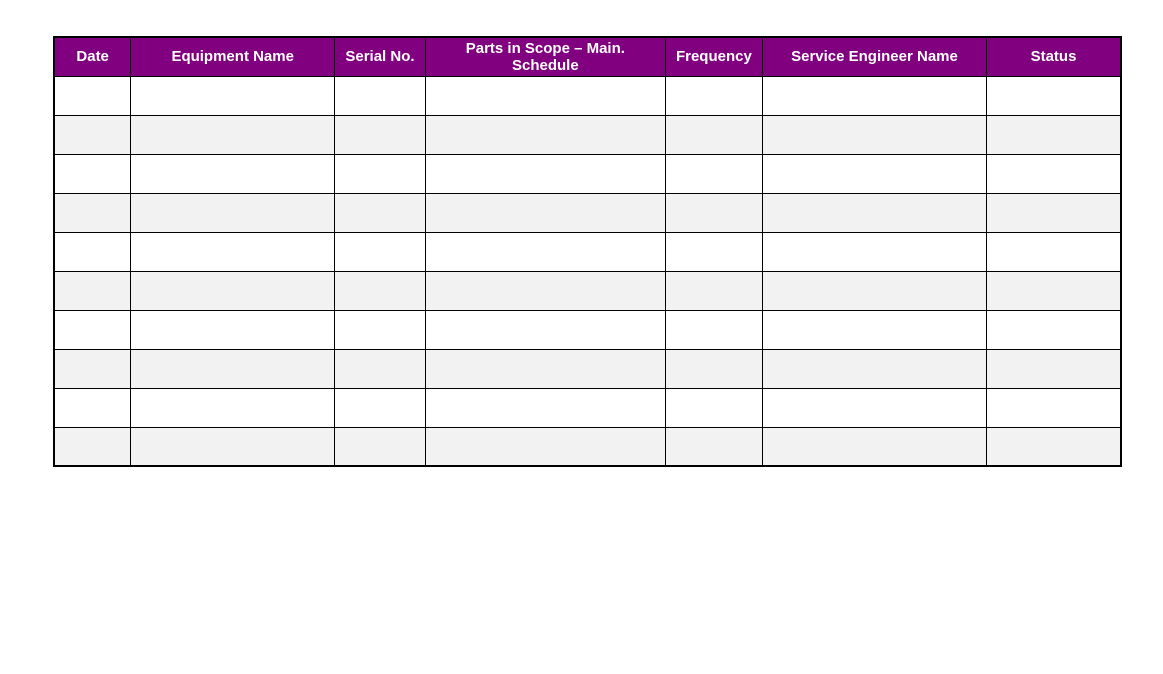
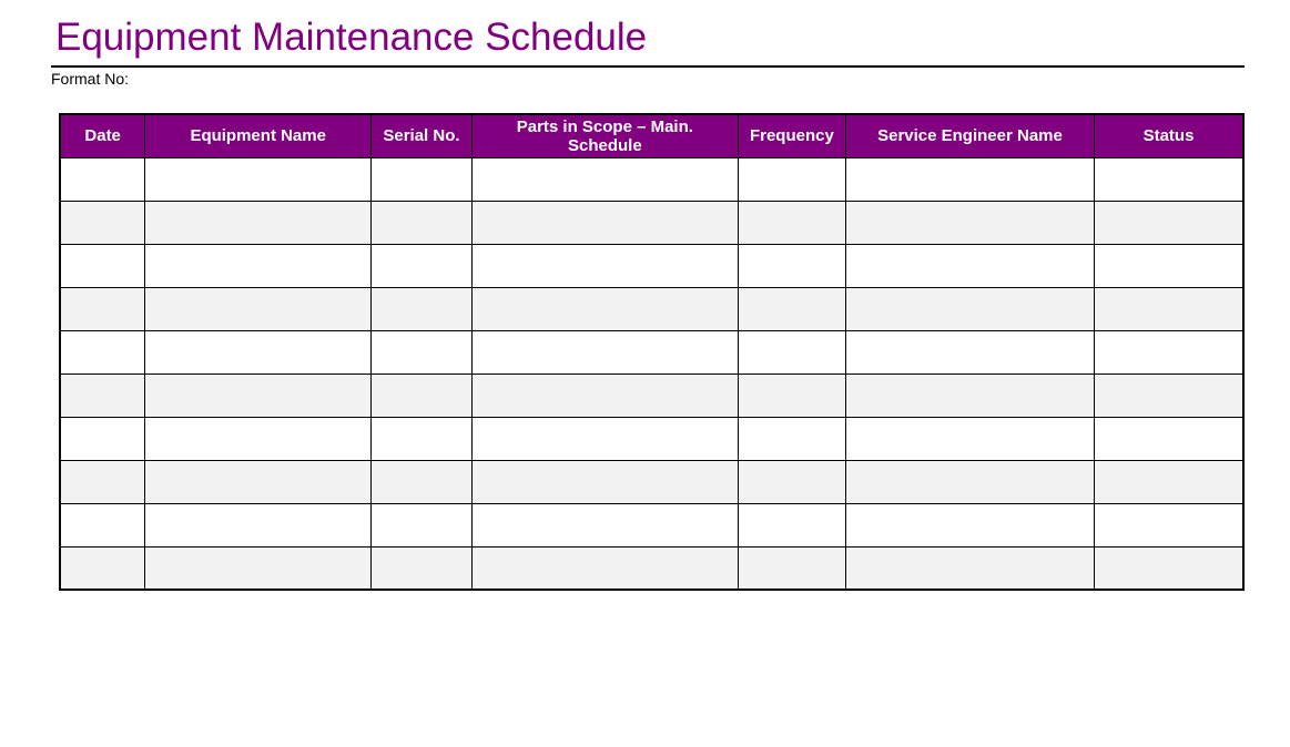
+ Equipment Maintenance Schedule
+ Format No:
  Date	Equipment Name	Serial No.	Parts in Scope – Main. Schedule	Frequency	Service Engineer Name	Status
